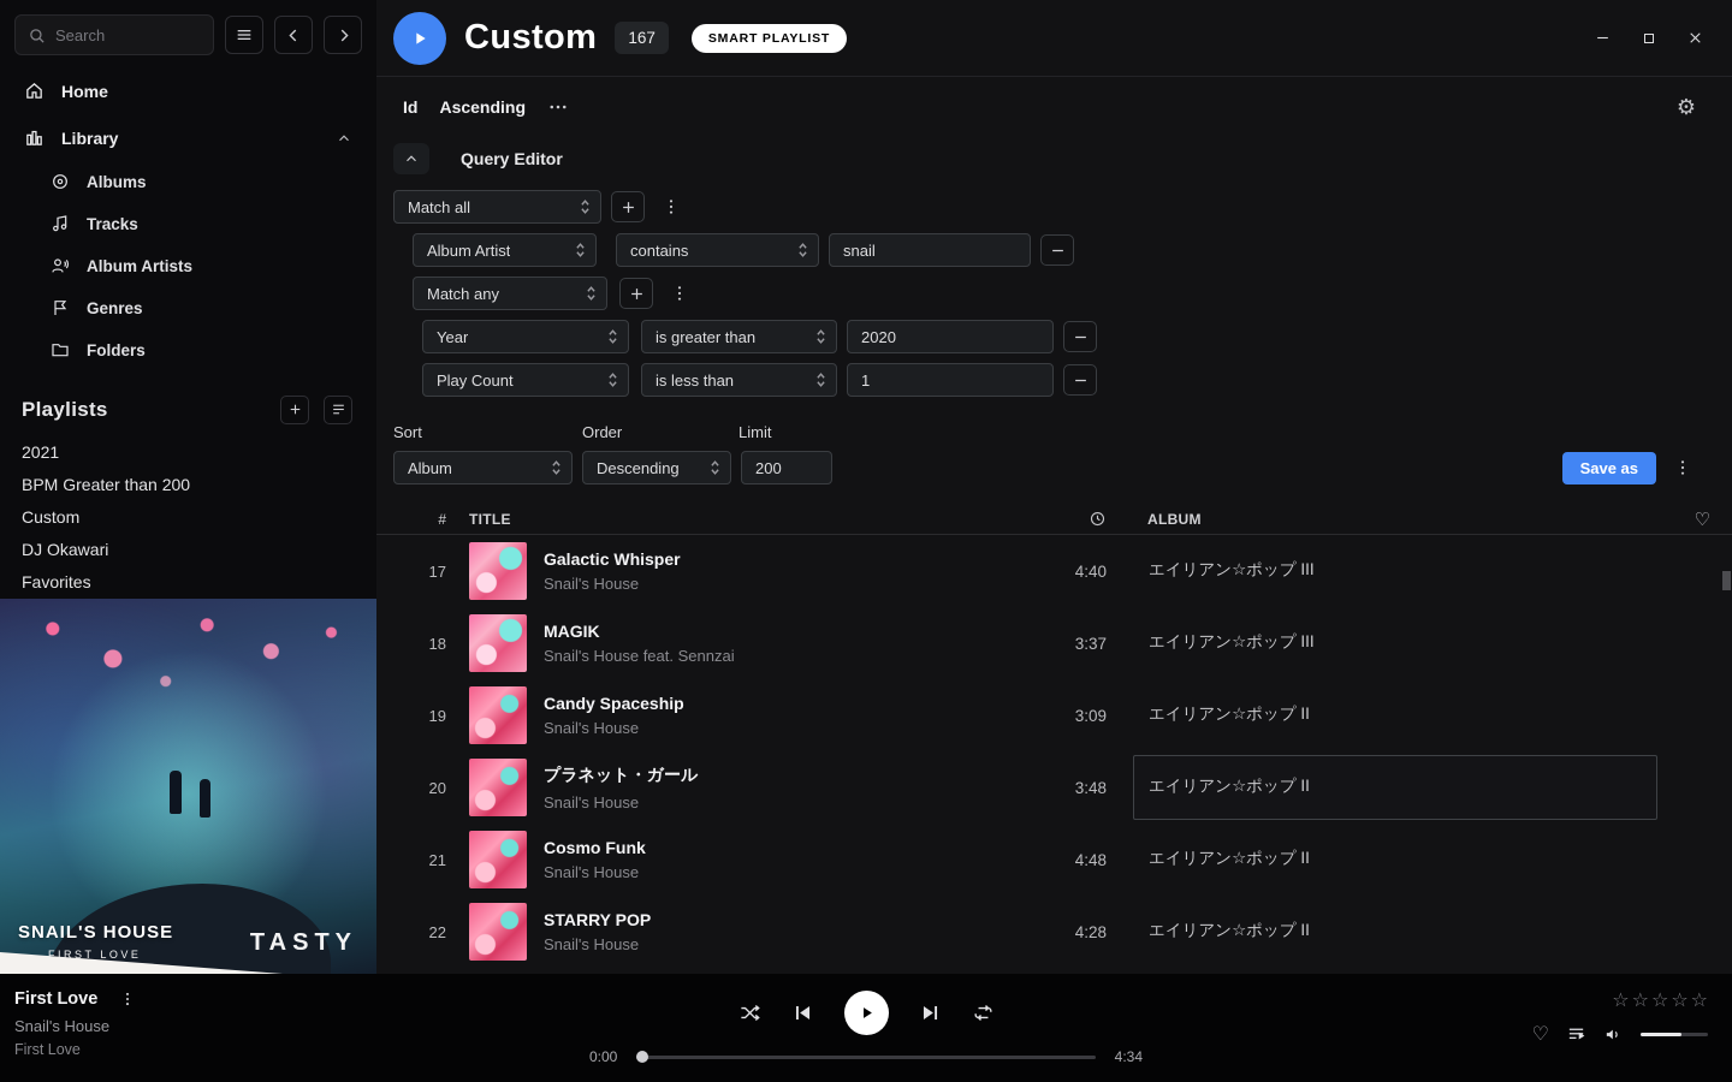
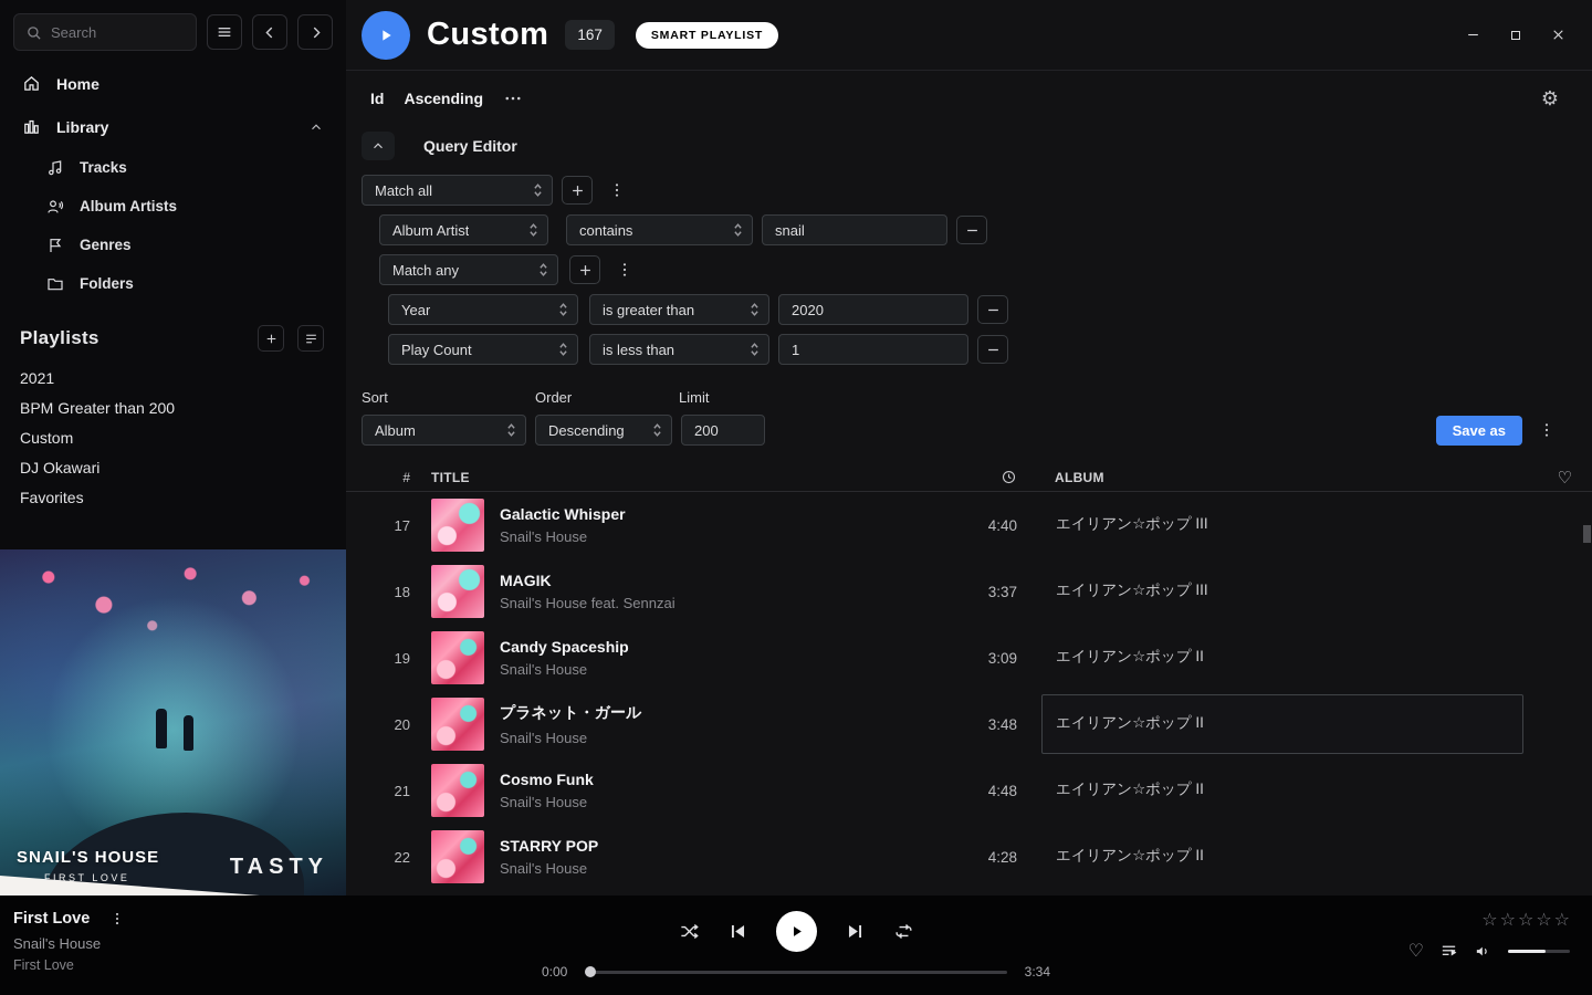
  Search
  Home
  Library
- Albums
  Tracks
  Album Artists
  Genres
  Folders
  Playlists
  2021
  BPM Greater than 200
  Custom
  DJ Okawari
  Favorites
  SNAIL'S HOUSE
  FIRST LOVE
  TASTY
  Custom
  167
  SMART PLAYLIST
  Id
  Ascending
  ⚙
  Query Editor
  Match all
  Album Artist
  contains
  snail
  Match any
  Year
  is greater than
  2020
  Play Count
  is less than
  1
  Sort
  Order
  Limit
  Album
  Descending
  200
  Save as
  #
  TITLE
  ALBUM
  ♡
  17
  Galactic Whisper
  Snail's House
  4:40
  エイリアン☆ポップ III
  18
  MAGIK
  Snail's House feat. Sennzai
  3:37
  エイリアン☆ポップ III
  19
  Candy Spaceship
  Snail's House
  3:09
  エイリアン☆ポップ II
  20
  プラネット・ガール
  Snail's House
  3:48
  エイリアン☆ポップ II
  21
  Cosmo Funk
  Snail's House
  4:48
  エイリアン☆ポップ II
  22
  STARRY POP
  Snail's House
  4:28
  エイリアン☆ポップ II
  First Love
  Snail's House
  First Love
  0:00
- 4:34
+ 3:34
  ☆
  ☆
  ☆
  ☆
  ☆
  ♡
